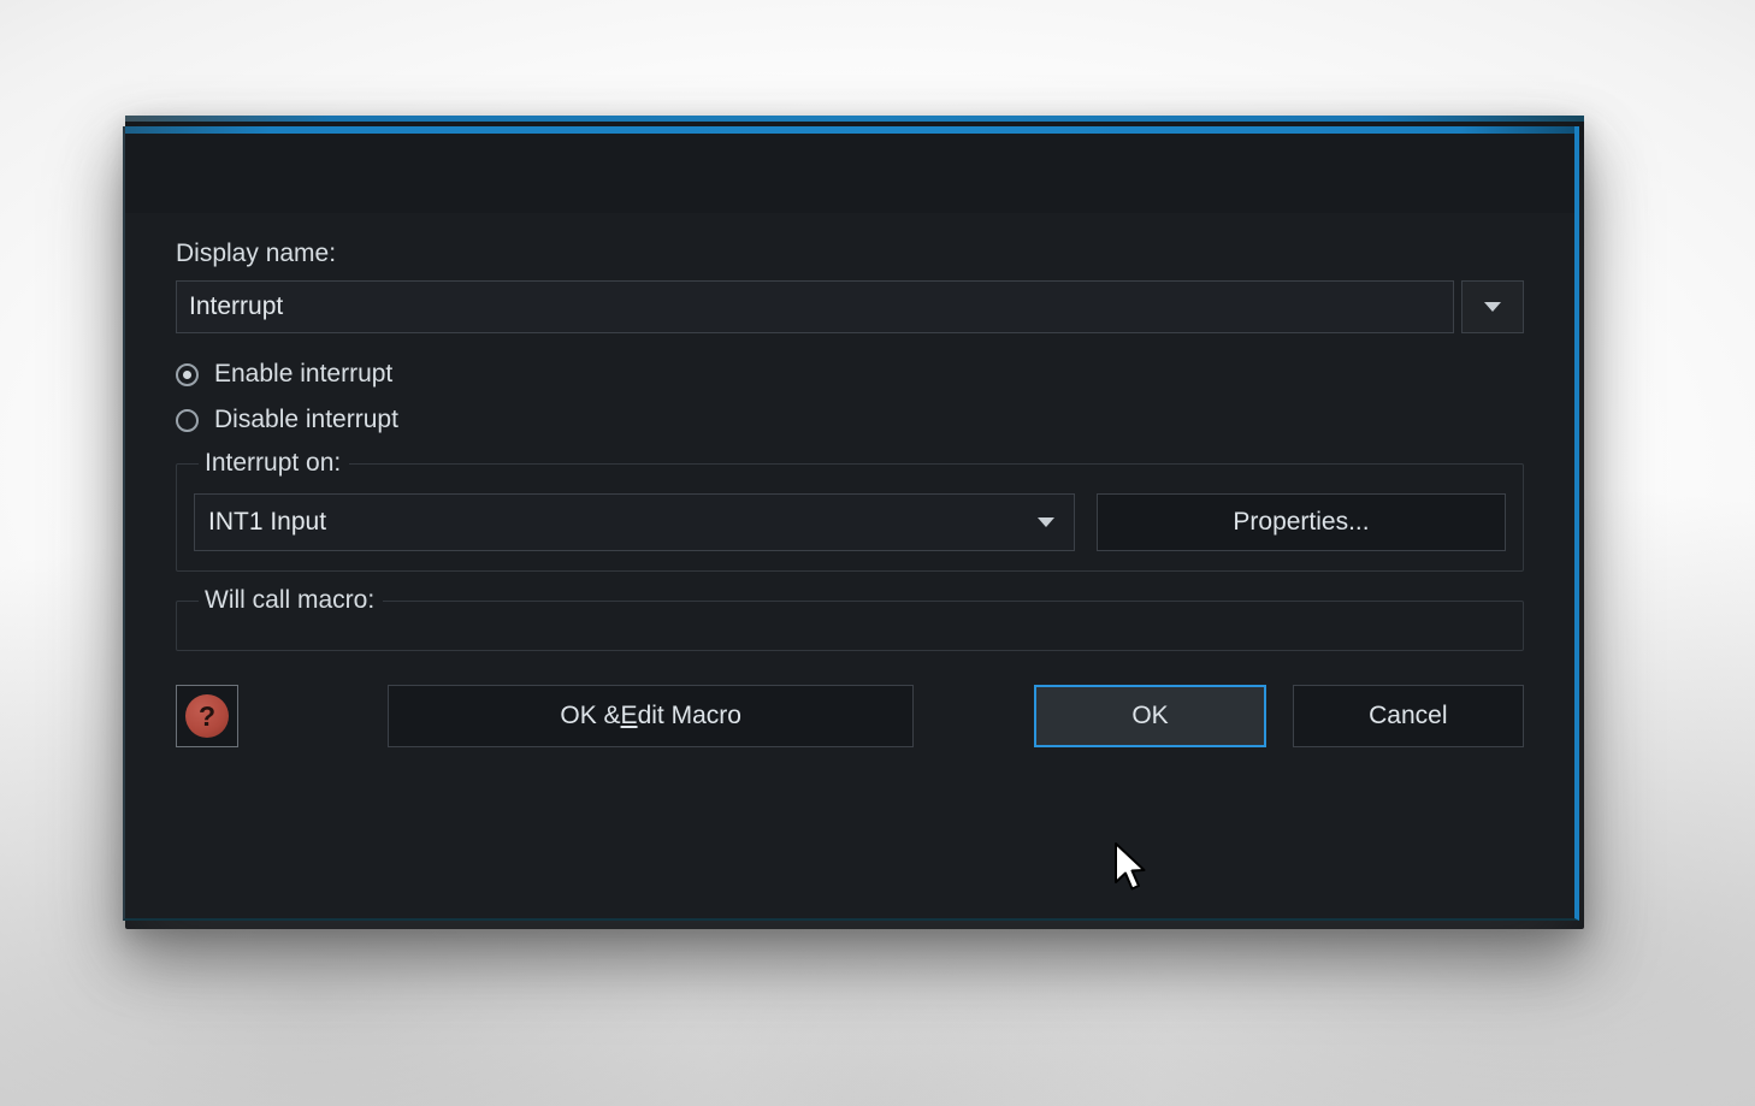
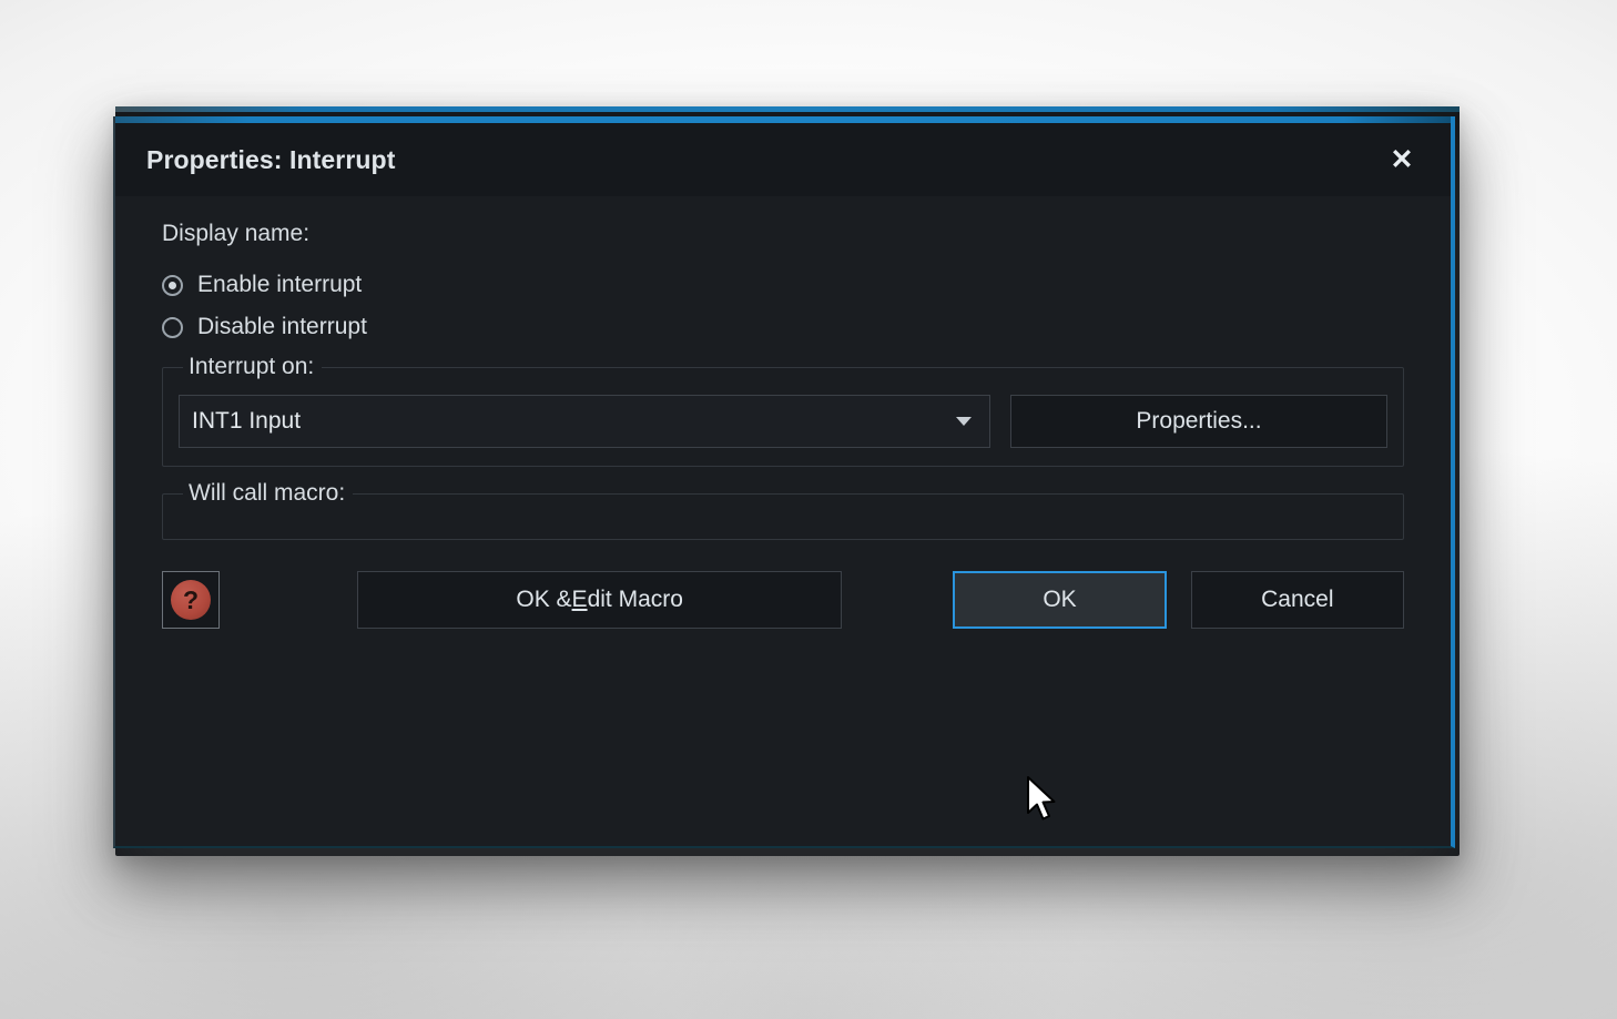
+ Properties: Interrupt
+ ✕
  Display name:
- Interrupt
  Enable interrupt
  Disable interrupt
  Interrupt on:
  INT1 Input
  Properties...
  Will call macro:
  ?
  OK &
  E
  dit Macro
  OK
  Cancel
